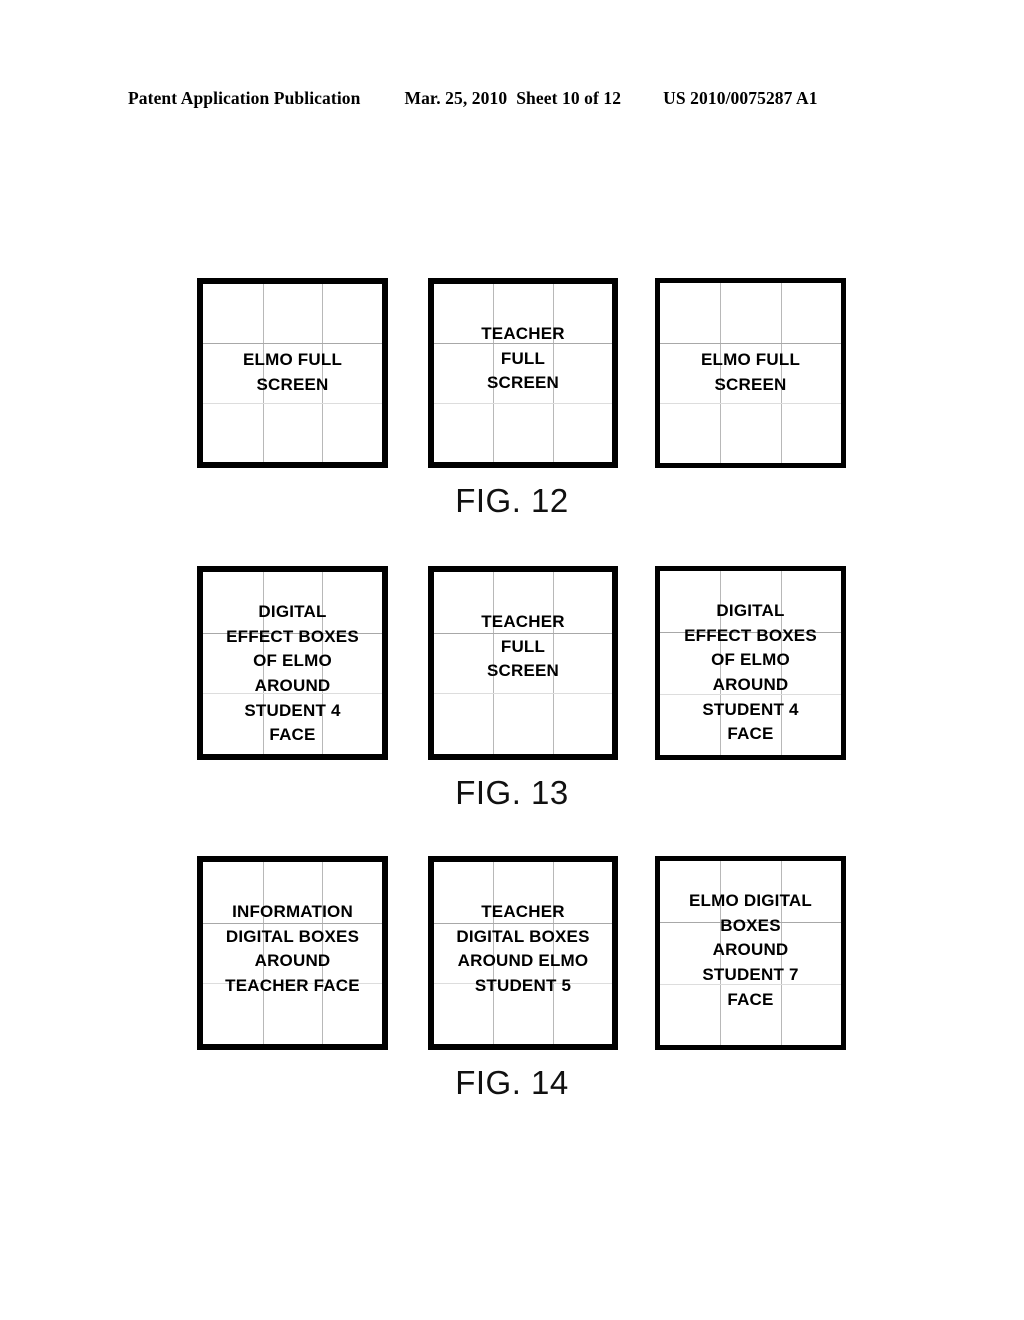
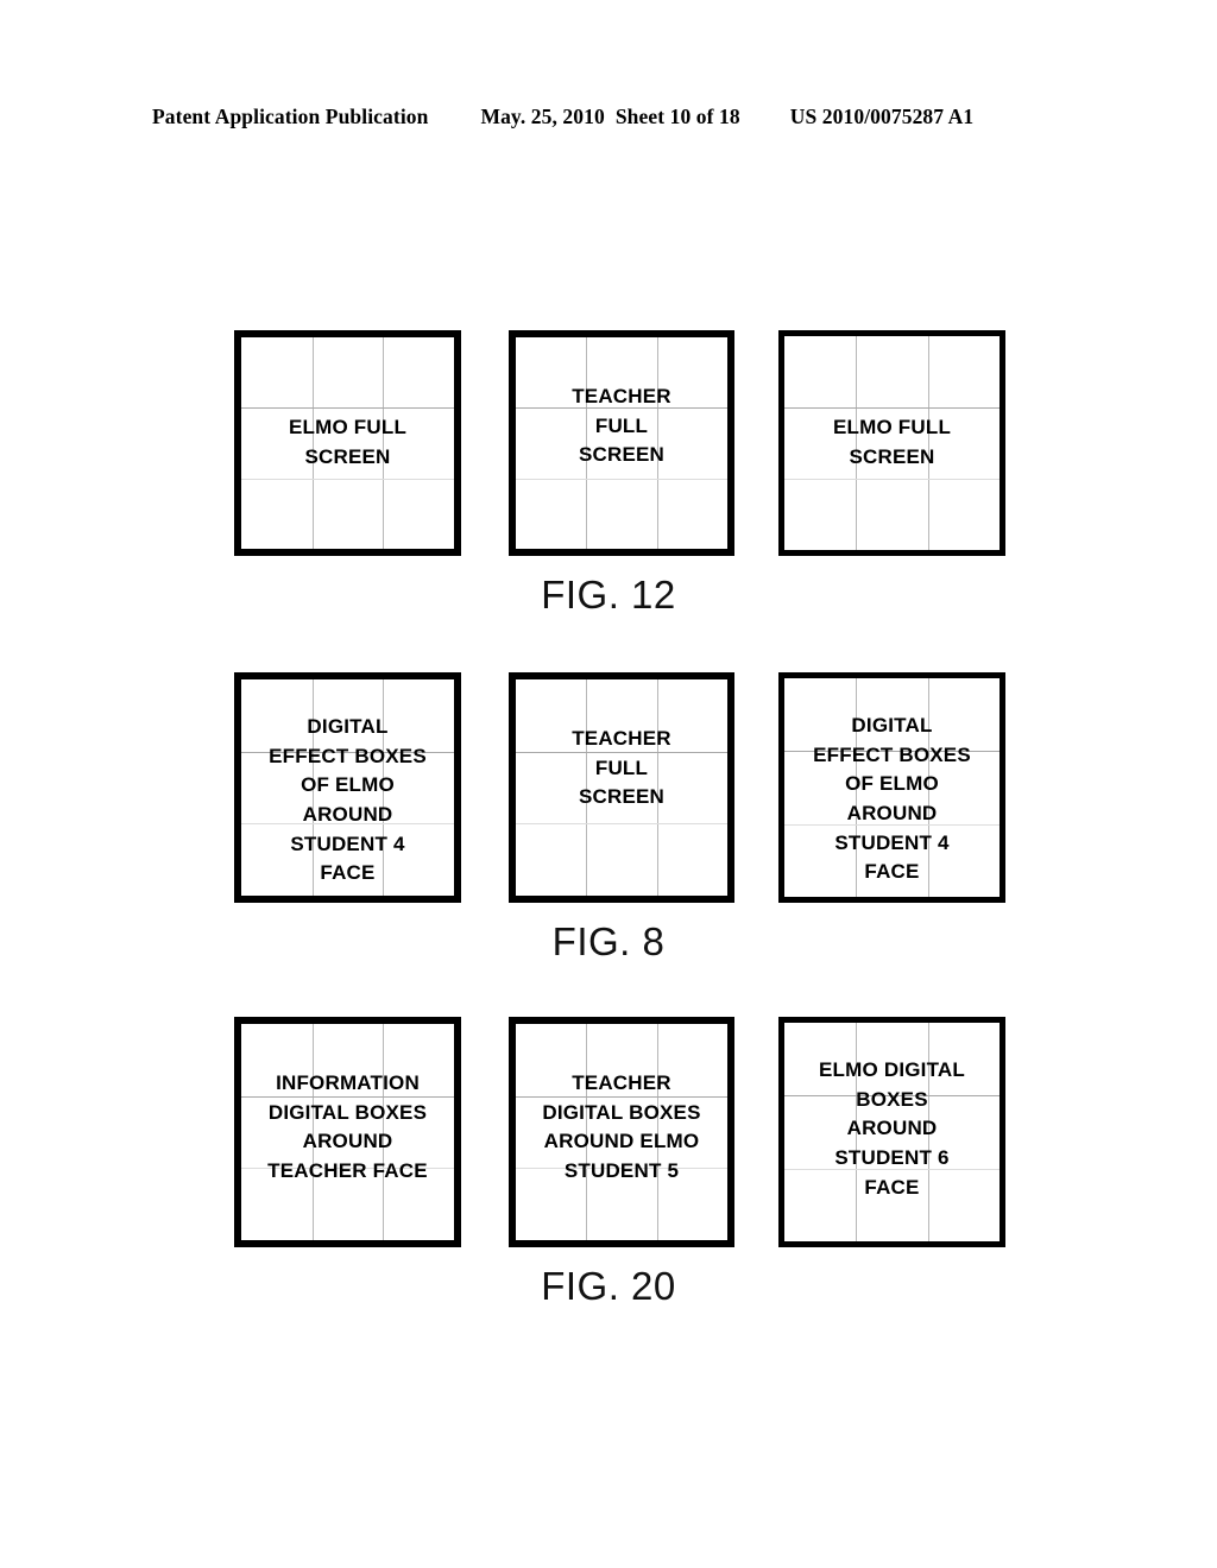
  Patent Application Publication
- Mar. 25, 2010
+ May. 25, 2010
- Sheet 10 of 12
+ Sheet 10 of 18
  US 2010/0075287 A1
  ELMO FULL
  SCREEN
  TEACHER
  FULL
  SCREEN
  ELMO FULL
  SCREEN
  FIG. 12
  DIGITAL
  EFFECT BOXES
  OF ELMO
  AROUND
  STUDENT 4
  FACE
  TEACHER
  FULL
  SCREEN
  DIGITAL
  EFFECT BOXES
  OF ELMO
  AROUND
  STUDENT 4
  FACE
- FIG. 13
+ FIG. 8
  INFORMATION
  DIGITAL BOXES
  AROUND
  TEACHER FACE
  TEACHER
  DIGITAL BOXES
  AROUND ELMO
  STUDENT 5
  ELMO DIGITAL
  BOXES
  AROUND
- STUDENT 7
+ STUDENT 6
  FACE
- FIG. 14
+ FIG. 20
